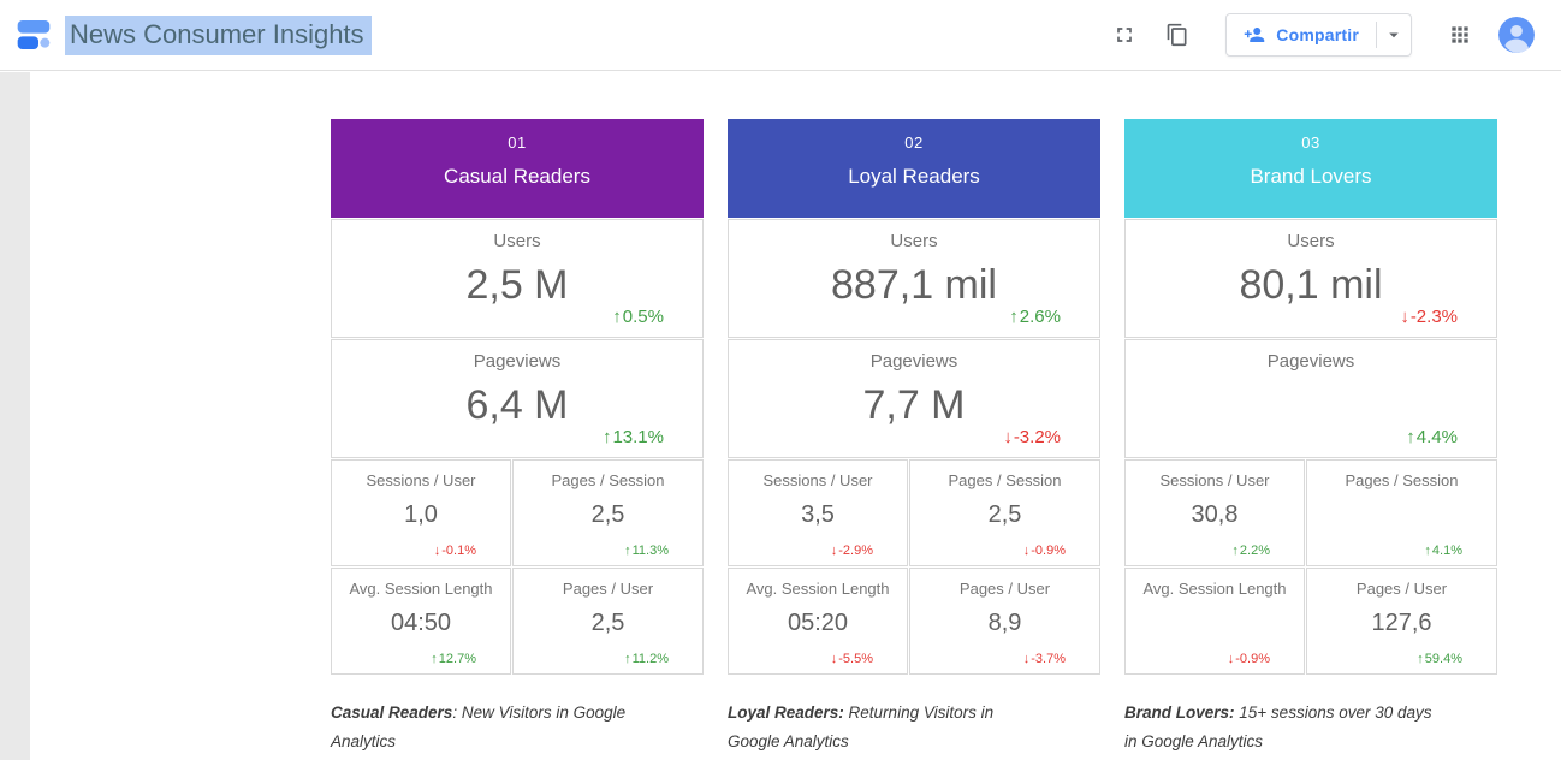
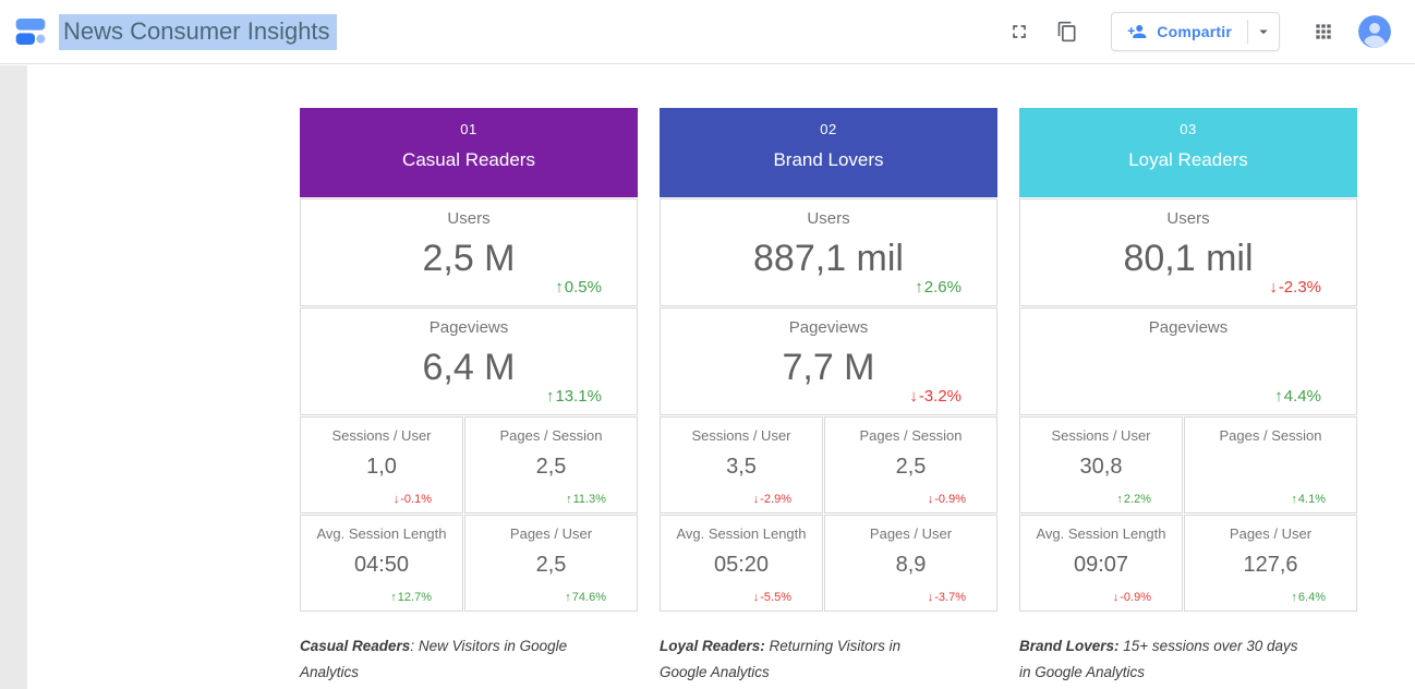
  News Consumer Insights
  Compartir
  01
  Casual Readers
  Users
  2,5 M
  0.5%
  Pageviews
  6,4 M
  13.1%
  Sessions / User
  1,0
  -0.1%
  Pages / Session
  2,5
  11.3%
  Avg. Session Length
  04:50
  12.7%
  Pages / User
  2,5
- 11.2%
+ 74.6%
  Casual Readers: New Visitors in Google Analytics
  02
- Loyal Readers
+ Brand Lovers
  Users
  887,1 mil
  2.6%
  Pageviews
  7,7 M
  -3.2%
  Sessions / User
  3,5
  -2.9%
  Pages / Session
  2,5
  -0.9%
  Avg. Session Length
  05:20
  -5.5%
  Pages / User
  8,9
  -3.7%
  Loyal Readers: Returning Visitors in Google Analytics
  03
- Brand Lovers
+ Loyal Readers
  Users
  80,1 mil
  -2.3%
  Pageviews
  4.4%
  Sessions / User
  30,8
  2.2%
  Pages / Session
  4.1%
  Avg. Session Length
+ 09:07
  -0.9%
  Pages / User
  127,6
- 59.4%
+ 6.4%
  Brand Lovers: 15+ sessions over 30 days in Google Analytics
